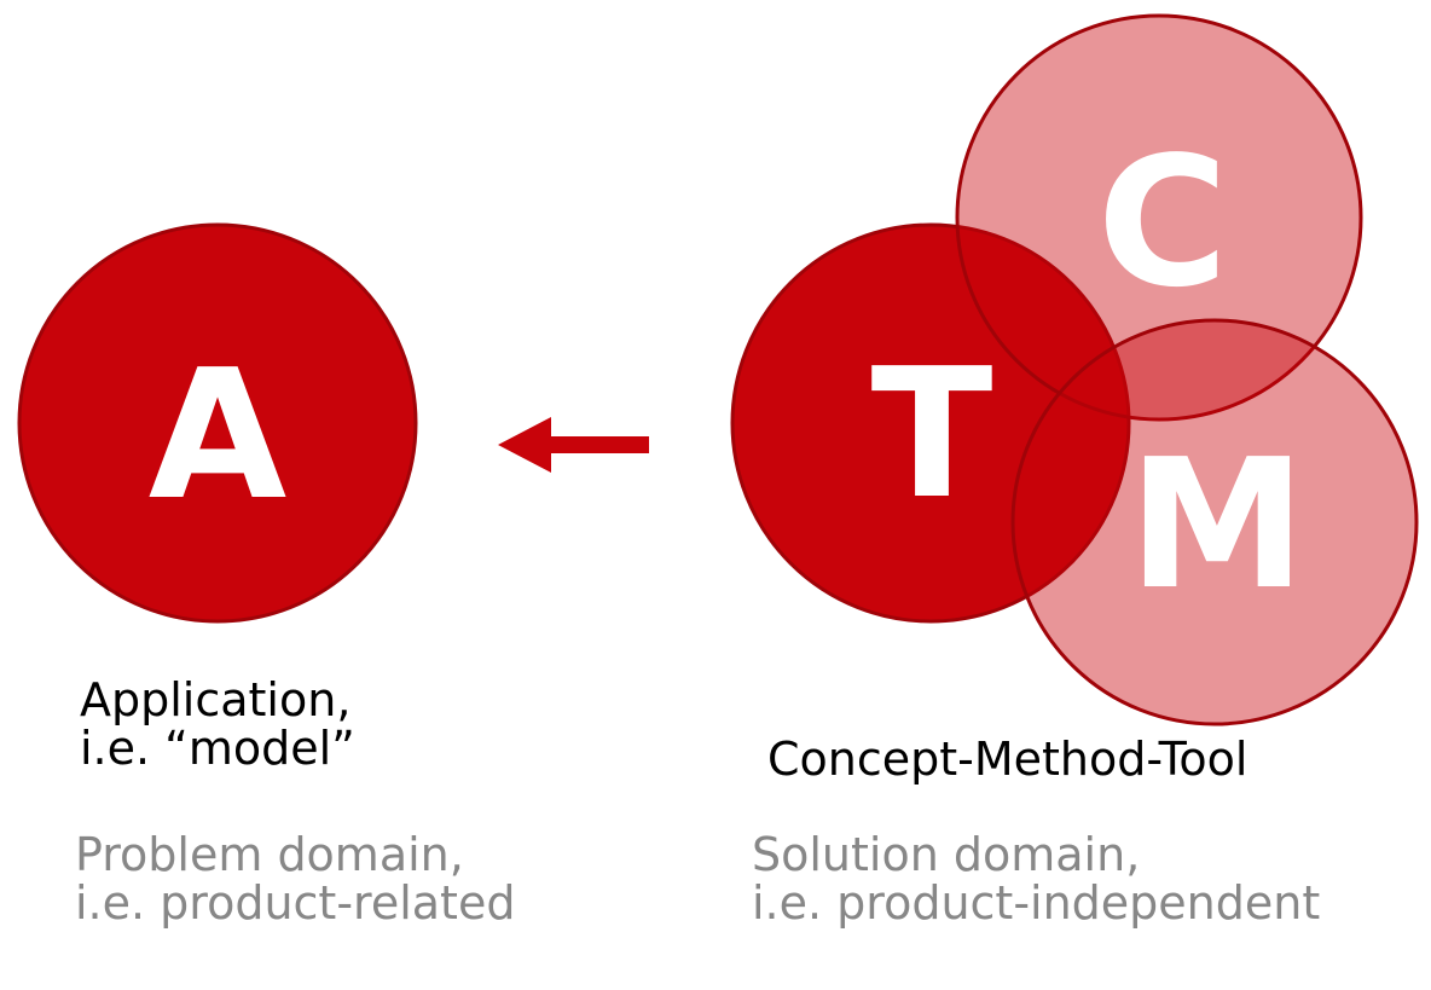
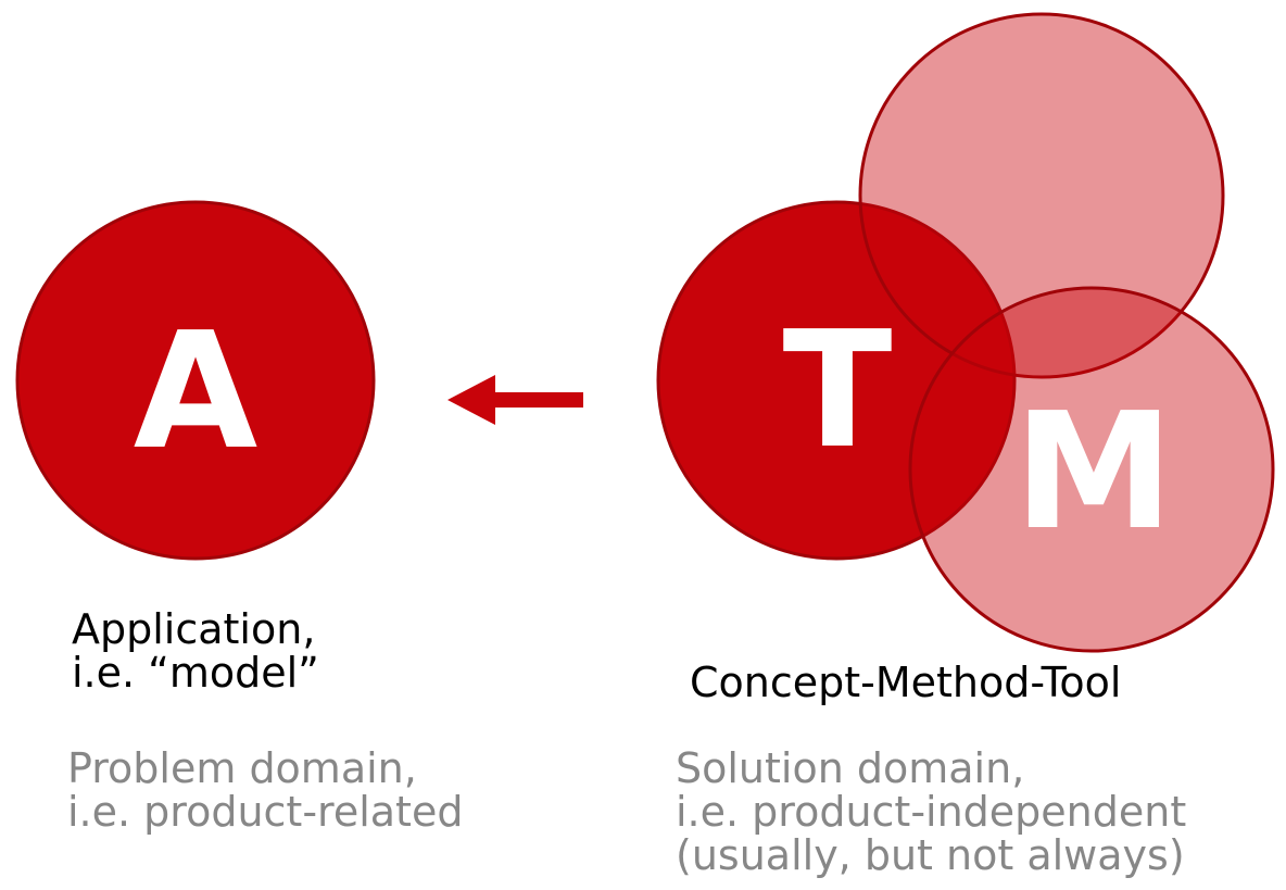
  A
  T
- C
  M
  Application,
  i.e. “model”
  Concept-Method-Tool
  Problem domain,
  i.e. product-related
  Solution domain,
  i.e. product-independent
+ (usually, but not always)
